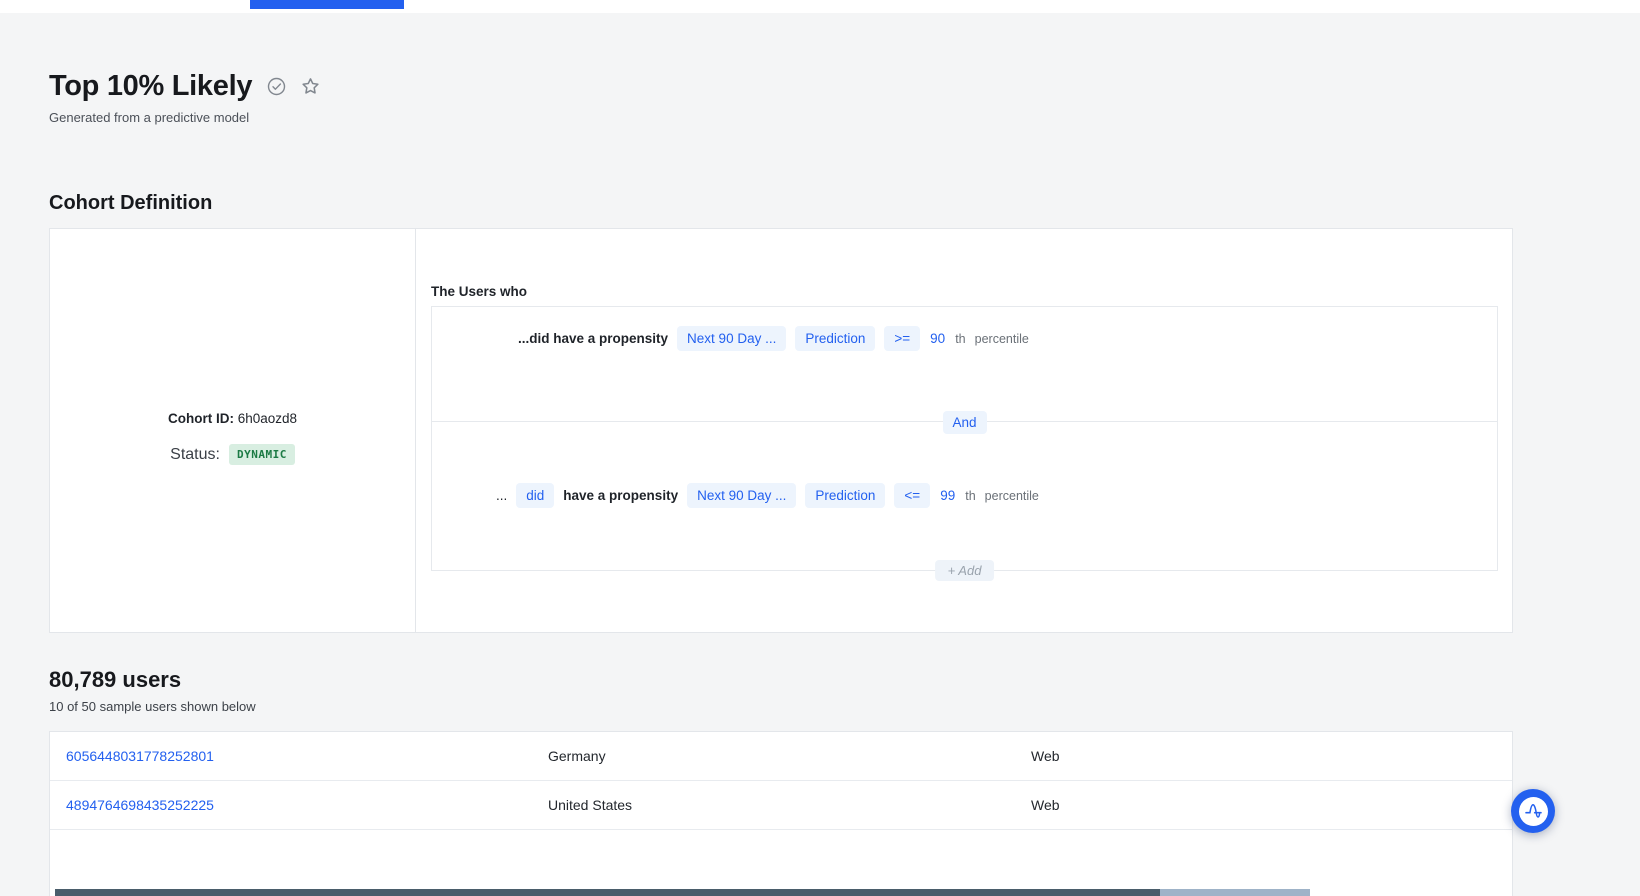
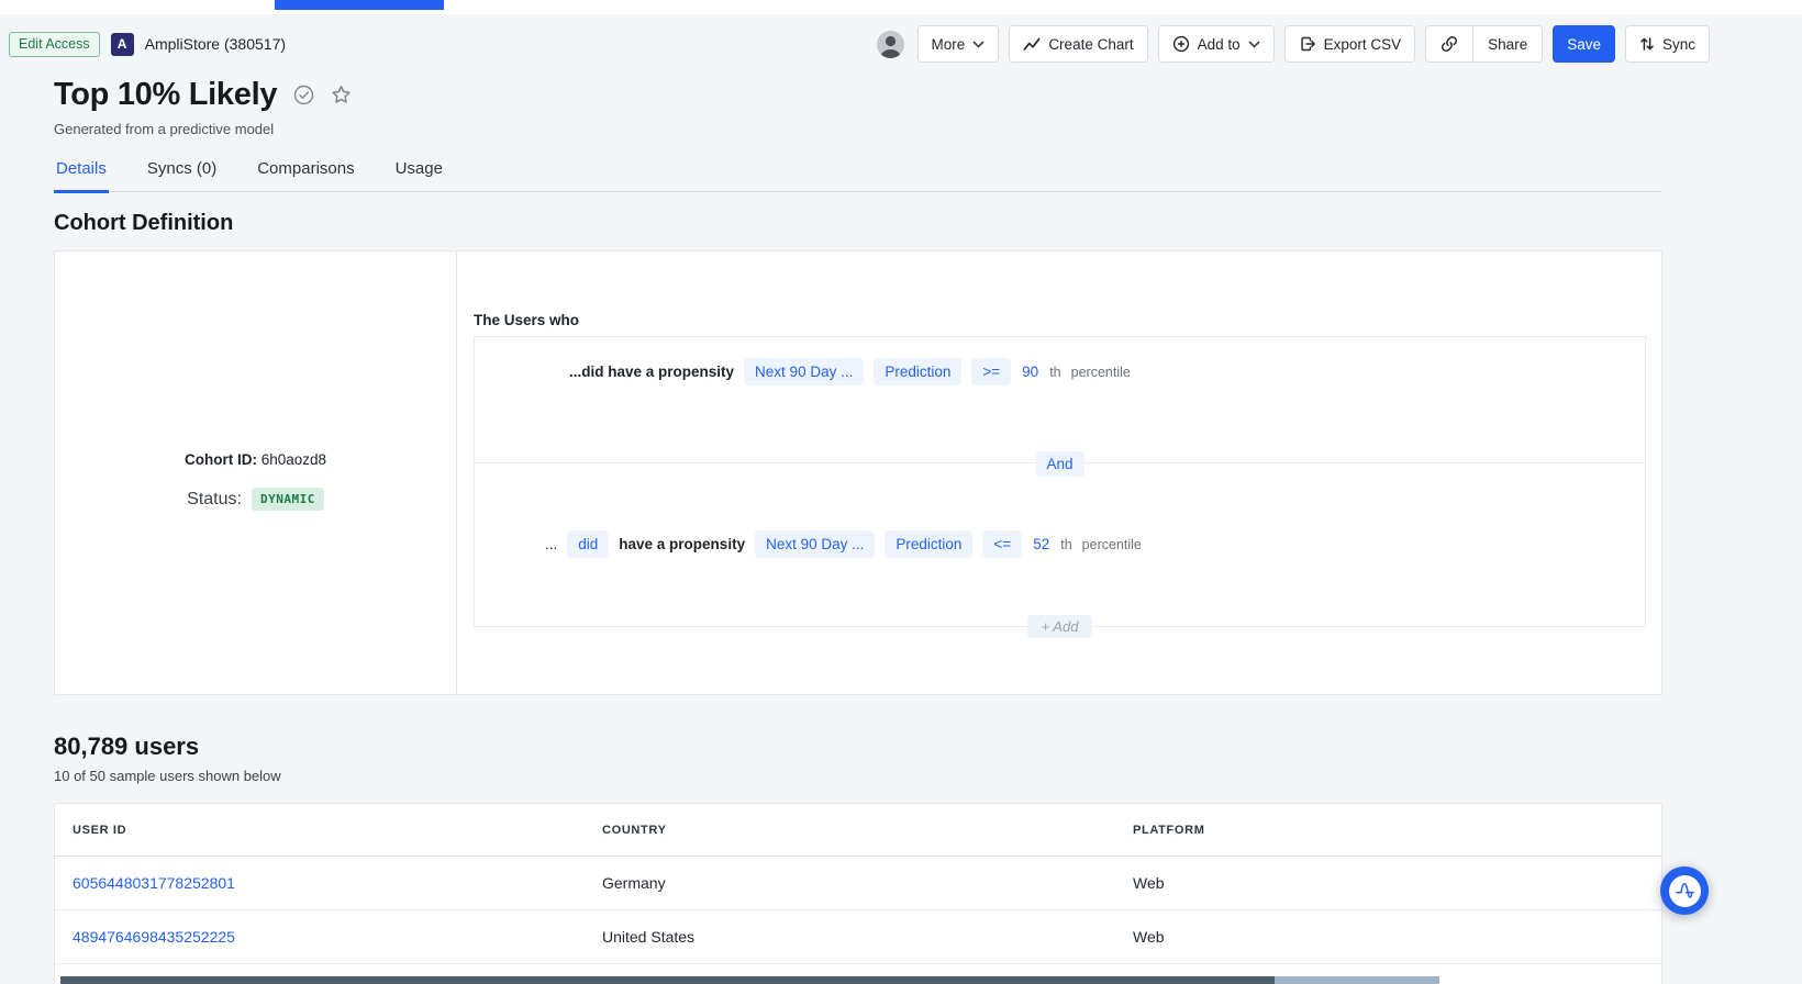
+ Edit Access
+ A
+ AmpliStore (380517)
+ More
+ Create Chart
+ Add to
+ Export CSV
+ Share
+ Save
+ Sync
  Top 10% Likely
  Generated from a predictive model
+ Details
+ Syncs (0)
+ Comparisons
+ Usage
  Cohort Definition
  Cohort ID: 6h0aozd8
  Status:
  DYNAMIC
  The Users who
  ...did have a propensity
  Next 90 Day ...
  Prediction
  >=
  90
  th
  percentile
  ...
  did
  have a propensity
  Next 90 Day ...
  Prediction
  <=
- 99
+ 52
  th
  percentile
  And
  + Add
  80,789 users
  10 of 50 sample users shown below
+ USER ID
+ COUNTRY
+ PLATFORM
  6056448031778252801
  Germany
  Web
  4894764698435252225
  United States
  Web
